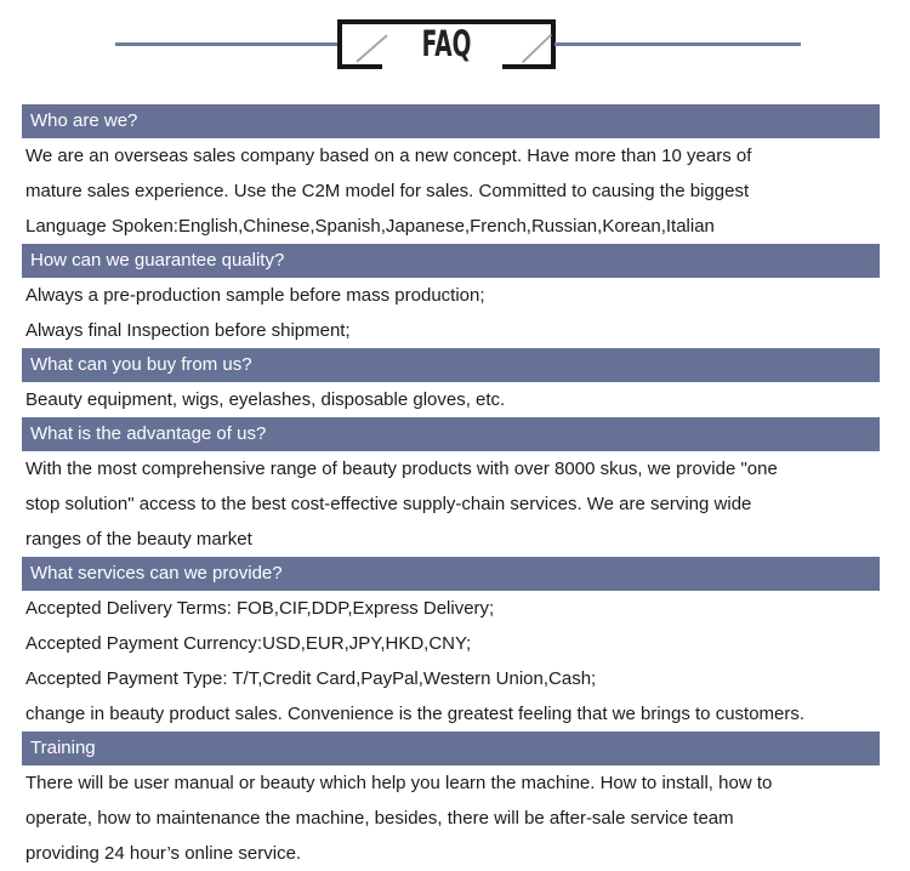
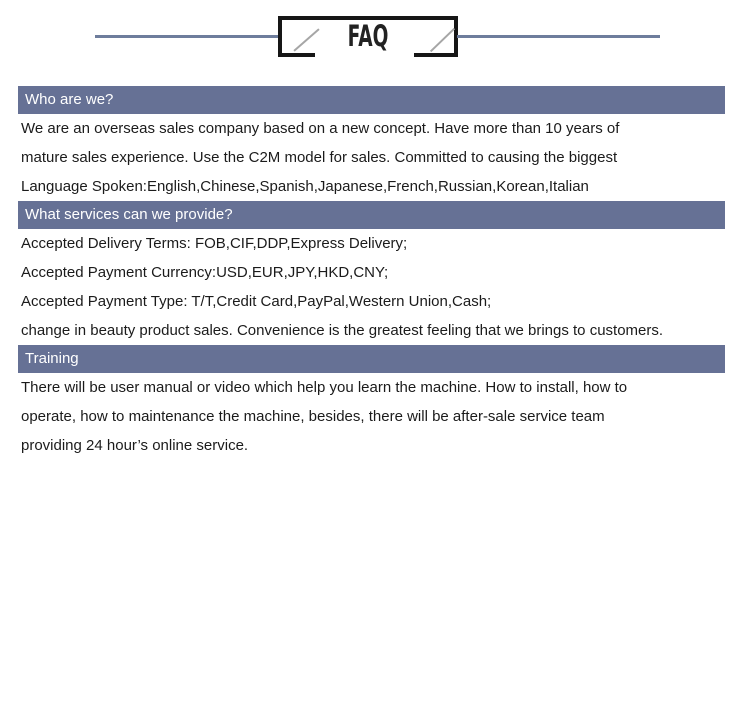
  FAQ
  Who are we?
  We are an overseas sales company based on a new concept. Have more than 10 years of
  mature sales experience. Use the C2M model for sales. Committed to causing the biggest
  Language Spoken:English,Chinese,Spanish,Japanese,French,Russian,Korean,Italian
- How can we guarantee quality?
- Always a pre-production sample before mass production;
- Always final Inspection before shipment;
- What can you buy from us?
- Beauty equipment, wigs, eyelashes, disposable gloves, etc.
- What is the advantage of us?
- With the most comprehensive range of beauty products with over 8000 skus, we provide "one
- stop solution" access to the best cost-effective supply-chain services. We are serving wide
- ranges of the beauty market
  What services can we provide?
  Accepted Delivery Terms: FOB,CIF,DDP,Express Delivery;
  Accepted Payment Currency:USD,EUR,JPY,HKD,CNY;
  Accepted Payment Type: T/T,Credit Card,PayPal,Western Union,Cash;
  change in beauty product sales. Convenience is the greatest feeling that we brings to customers.
  Training
- There will be user manual or beauty which help you learn the machine. How to install, how to
+ There will be user manual or video which help you learn the machine. How to install, how to
  operate, how to maintenance the machine, besides, there will be after-sale service team
  providing 24 hour’s online service.
